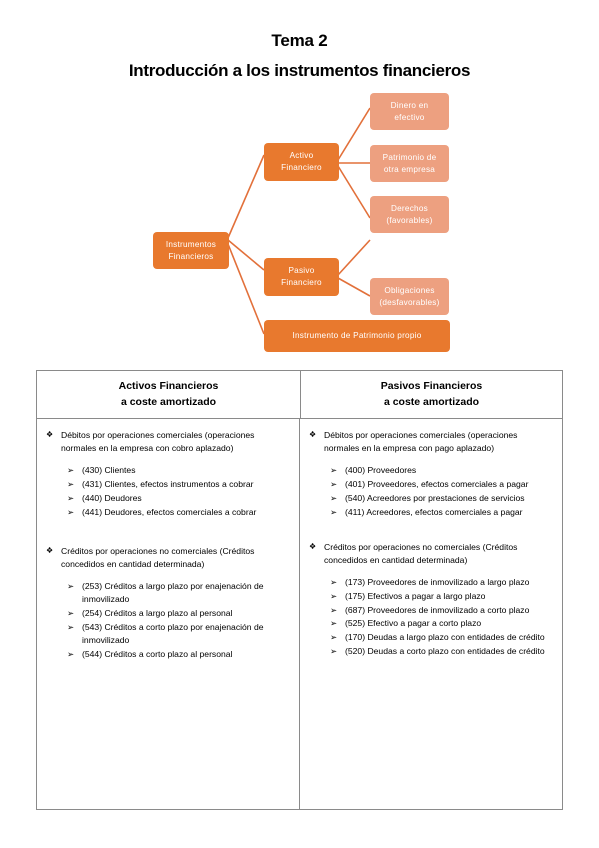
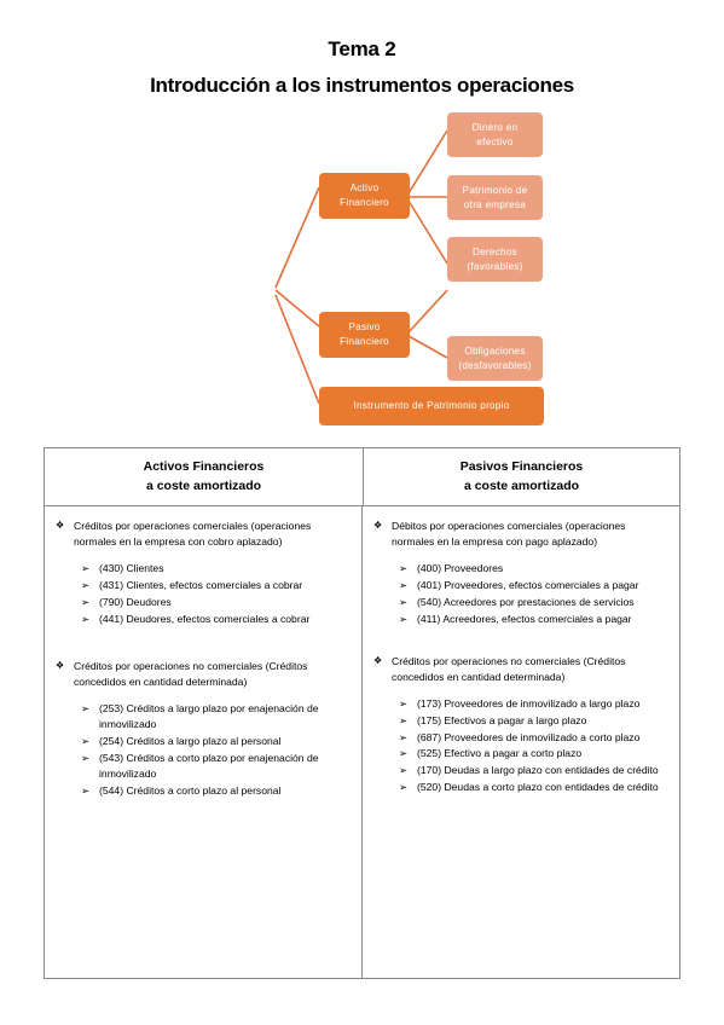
  Tema 2
- Introducción a los instrumentos financieros
+ Introducción a los instrumentos operaciones
- Instrumentos
- Financieros
  Activo
  Financiero
  Pasivo
  Financiero
  Dinero en
  efectivo
  Patrimonio de
  otra empresa
  Derechos
  (favorables)
  Obligaciones
  (desfavorables)
  Instrumento de Patrimonio propio
  Activos Financieros
  a coste amortizado
  Pasivos Financieros
  a coste amortizado
  ❖
- Débitos por operaciones comerciales (operaciones normales en la empresa con cobro aplazado)
+ Créditos por operaciones comerciales (operaciones normales en la empresa con cobro aplazado)
  ➢
  (430) Clientes
  ➢
- (431) Clientes, efectos instrumentos a cobrar
+ (431) Clientes, efectos comerciales a cobrar
  ➢
- (440) Deudores
+ (790) Deudores
  ➢
  (441) Deudores, efectos comerciales a cobrar
  ❖
  Créditos por operaciones no comerciales (Créditos concedidos en cantidad determinada)
  ➢
  (253) Créditos a largo plazo por enajenación de inmovilizado
  ➢
  (254) Créditos a largo plazo al personal
  ➢
  (543) Créditos a corto plazo por enajenación de inmovilizado
  ➢
  (544) Créditos a corto plazo al personal
  ❖
  Débitos por operaciones comerciales (operaciones normales en la empresa con pago aplazado)
  ➢
  (400) Proveedores
  ➢
  (401) Proveedores, efectos comerciales a pagar
  ➢
  (540) Acreedores por prestaciones de servicios
  ➢
  (411) Acreedores, efectos comerciales a pagar
  ❖
  Créditos por operaciones no comerciales (Créditos concedidos en cantidad determinada)
  ➢
  (173) Proveedores de inmovilizado a largo plazo
  ➢
  (175) Efectivos a pagar a largo plazo
  ➢
  (687) Proveedores de inmovilizado a corto plazo
  ➢
  (525) Efectivo a pagar a corto plazo
  ➢
  (170) Deudas a largo plazo con entidades de crédito
  ➢
  (520) Deudas a corto plazo con entidades de crédito
